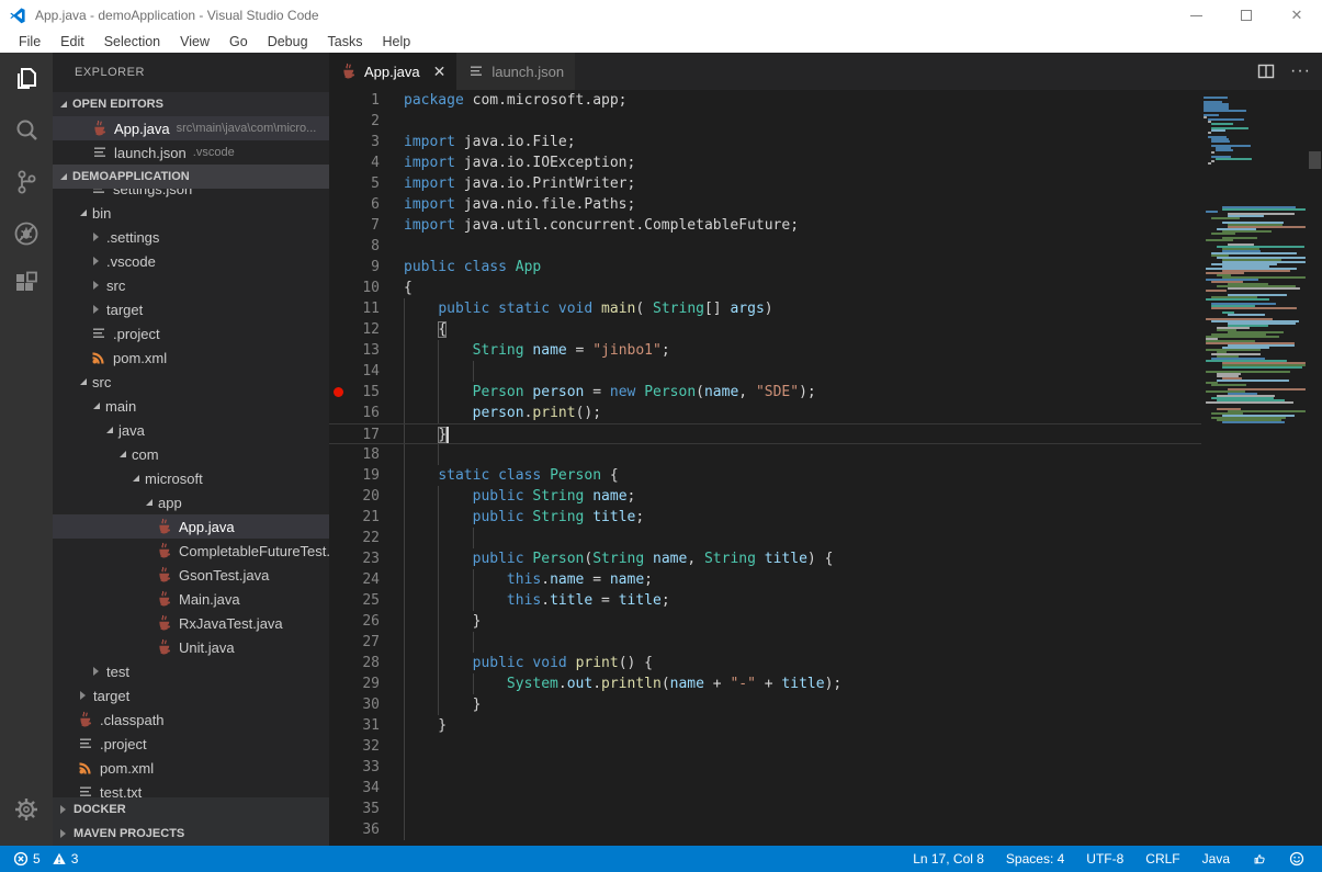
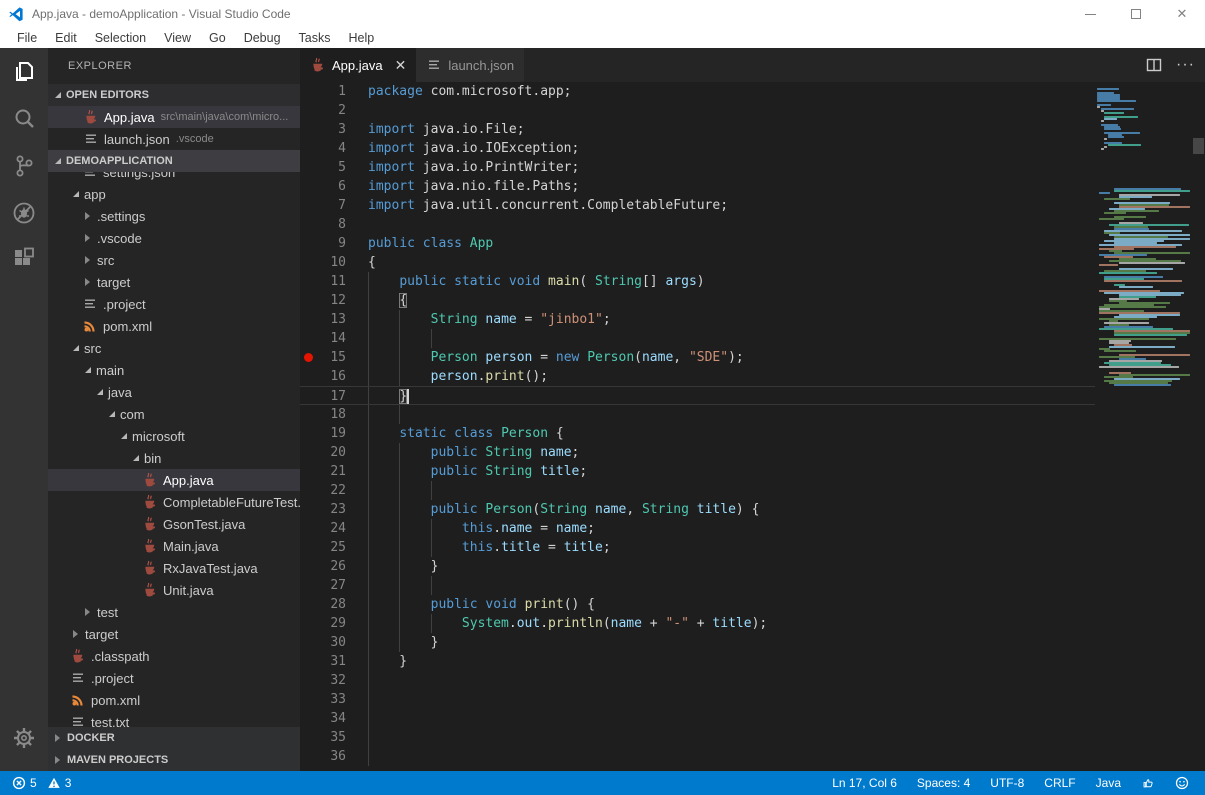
  App.java - demoApplication - Visual Studio Code
  ✕
  File
  Edit
  Selection
  View
  Go
  Debug
  Tasks
  Help
  EXPLORER
  OPEN EDITORS
  App.java
  src\main\java\com\micro...
  launch.json
  .vscode
  DEMOAPPLICATION
  settings.json
- bin
+ app
  .settings
  .vscode
  src
  target
  .project
  pom.xml
  src
  main
  java
  com
  microsoft
- app
+ bin
  App.java
  CompletableFutureTest
  GsonTest.java
  Main.java
  RxJavaTest.java
  Unit.java
  test
  target
  .classpath
  .project
  pom.xml
  test.txt
  DOCKER
  MAVEN PROJECTS
  App.java
  ✕
  launch.json
  ···
  1
  package com.microsoft.app;
  2
  3
  import java.io.File;
  4
  import java.io.IOException;
  5
  import java.io.PrintWriter;
  6
  import java.nio.file.Paths;
  7
  import java.util.concurrent.CompletableFuture;
  8
  9
  public class App
  10
  {
  11
  public static void main( String[] args)
  12
  {
  13
  String name = "jinbo1";
  14
  15
  Person person = new Person(name, "SDE");
  16
  person.print();
  17
  }
  18
  19
  static class Person {
  20
  public String name;
  21
  public String title;
  22
  23
  public Person(String name, String title) {
  24
  this.name = name;
  25
  this.title = title;
  26
  }
  27
  28
  public void print() {
  29
  System.out.println(name + "-" + title);
  30
  }
  31
  }
  32
  33
  34
  35
  36
  5
  3
- Ln 17, Col 8
+ Ln 17, Col 6
  Spaces: 4
  UTF-8
  CRLF
  Java
